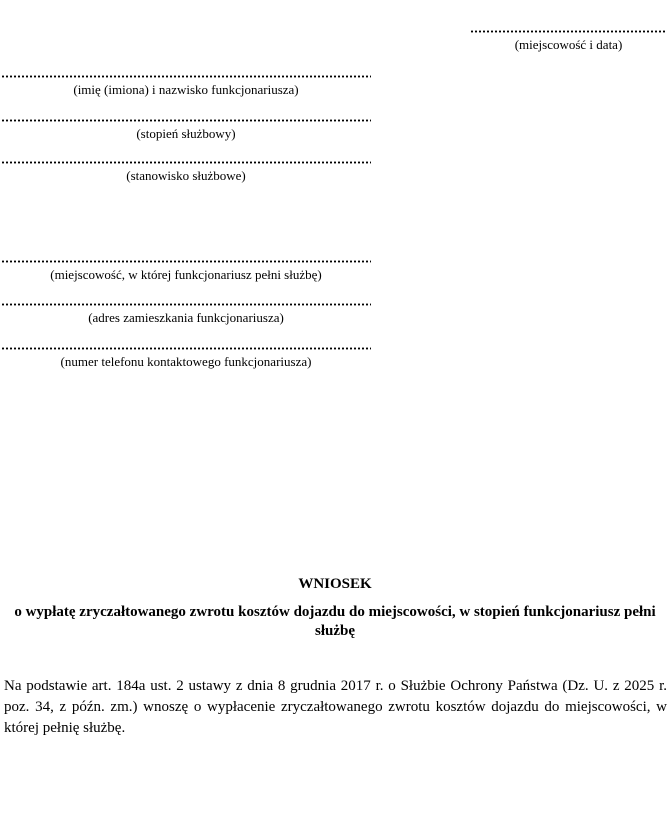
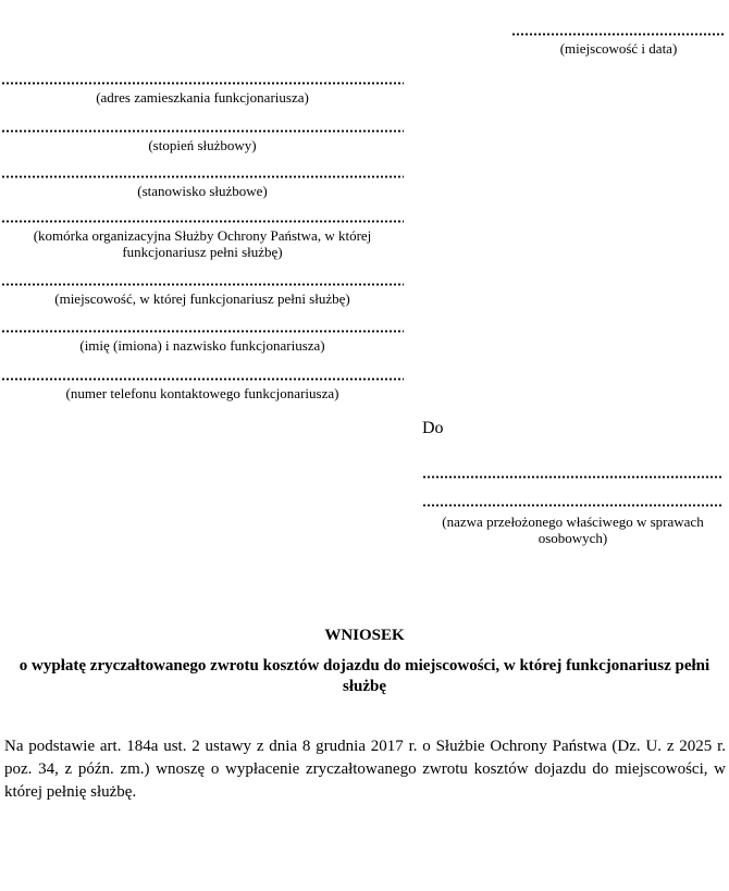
  (miejscowość i data)
- (imię (imiona) i nazwisko funkcjonariusza)
+ (adres zamieszkania funkcjonariusza)
  (stopień służbowy)
  (stanowisko służbowe)
+ (komórka organizacyjna Służby Ochrony Państwa, w której funkcjonariusz pełni służbę)
  (miejscowość, w której funkcjonariusz pełni służbę)
- (adres zamieszkania funkcjonariusza)
+ (imię (imiona) i nazwisko funkcjonariusza)
  (numer telefonu kontaktowego funkcjonariusza)
+ Do
+ (nazwa przełożonego właściwego w sprawach osobowych)
  WNIOSEK
- o wypłatę zryczałtowanego zwrotu kosztów dojazdu do miejscowości, w stopień funkcjonariusz pełni służbę
+ o wypłatę zryczałtowanego zwrotu kosztów dojazdu do miejscowości, w której funkcjonariusz pełni służbę
  Na podstawie art. 184a ust. 2 ustawy z dnia 8 grudnia 2017 r. o Służbie Ochrony Państwa (Dz. U. z 2025 r. poz. 34, z późn. zm.) wnoszę o wypłacenie zryczałtowanego zwrotu kosztów dojazdu do miejscowości, w której pełnię służbę.
